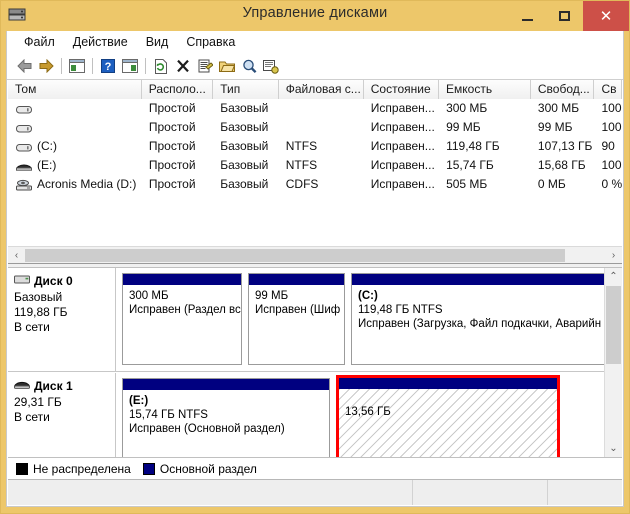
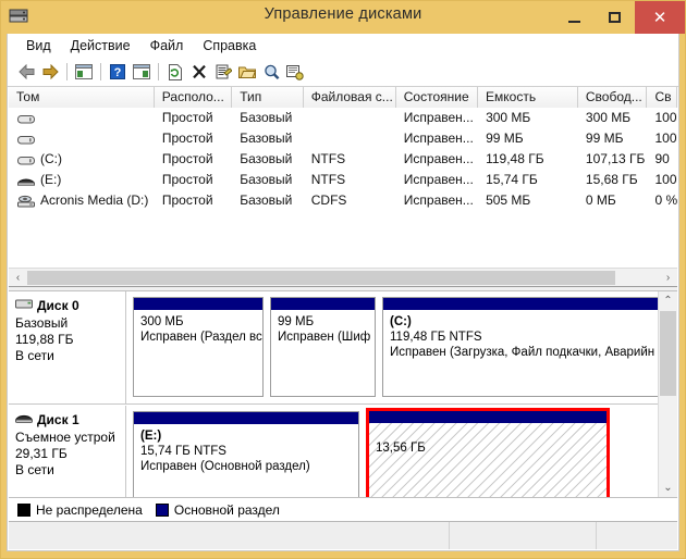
  Управление дисками
  ✕
- Файл
+ Вид
  Действие
- Вид
+ Файл
  Справка
  ?
  Том
  Располо...
  Тип
  Файловая с...
  Состояние
  Емкость
  Свобод...
  Св
  Простой
  Базовый
  Исправен...
  300 МБ
  300 МБ
  100
  Простой
  Базовый
  Исправен...
  99 МБ
  99 МБ
  100
  (C:)
  Простой
  Базовый
  NTFS
  Исправен...
  119,48 ГБ
  107,13 ГБ
  90
  (E:)
  Простой
  Базовый
  NTFS
  Исправен...
  15,74 ГБ
  15,68 ГБ
  100
  Acronis Media (D:)
  Простой
  Базовый
  CDFS
  Исправен...
  505 МБ
  0 МБ
  0 %
  ‹
  ›
  Диск 0
  Базовый
  119,88 ГБ
  В сети
  300 МБ
  Исправен (Раздел вс
  99 МБ
  Исправен (Шиф
  (C:)
  119,48 ГБ NTFS
  Исправен (Загрузка, Файл подкачки, Аварийн
  Диск 1
+ Съемное устрой
  29,31 ГБ
  В сети
  (E:)
  15,74 ГБ NTFS
  Исправен (Основной раздел)
  13,56 ГБ
  ⌃
  ⌄
  Не распределена
  Основной раздел
